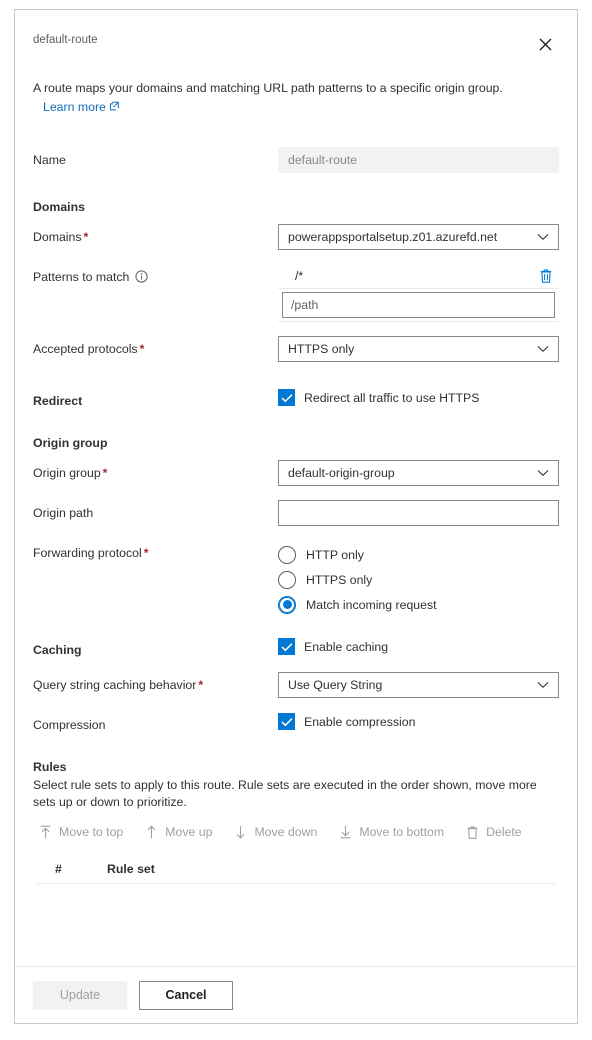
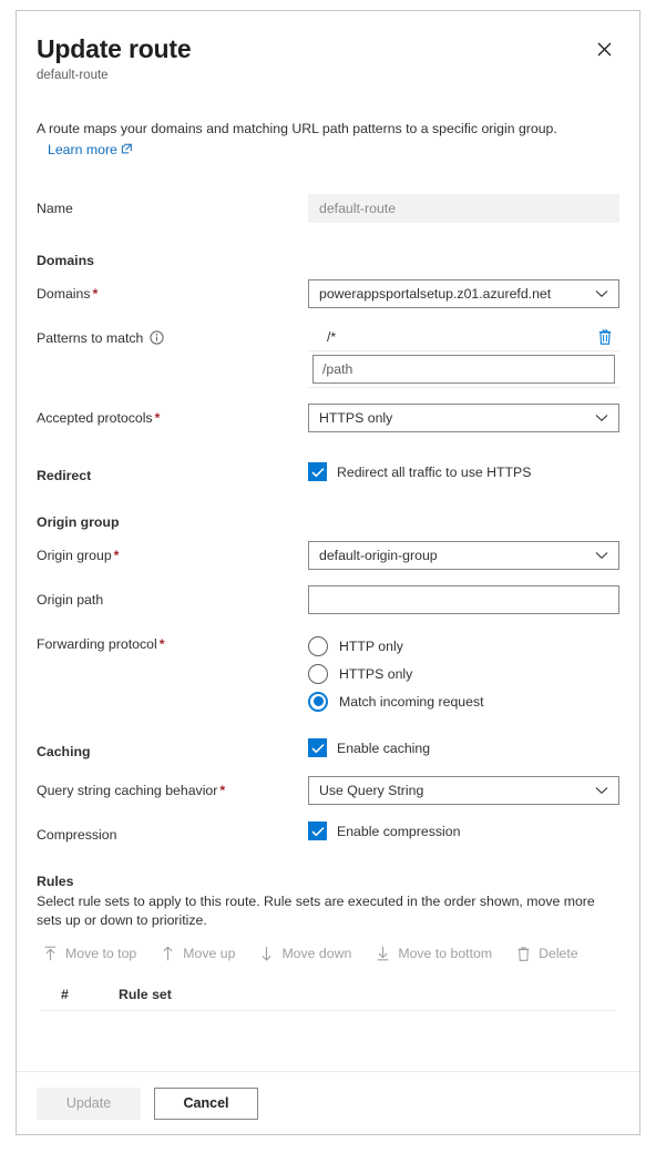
+ Update route
  default-route
  A route maps your domains and matching URL path patterns to a specific origin group.
  Learn more
  Name
  default-route
  Domains
  Domains *
  powerappsportalsetup.z01.azurefd.net
  Patterns to match
  /*
  /path
  Accepted protocols *
  HTTPS only
  Redirect
  Redirect all traffic to use HTTPS
  Origin group
  Origin group *
  default-origin-group
  Origin path
  Forwarding protocol *
  HTTP only
  HTTPS only
  Match incoming request
  Caching
  Enable caching
  Query string caching behavior *
  Use Query String
  Compression
  Enable compression
  Rules
  Select rule sets to apply to this route. Rule sets are executed in the order shown, move more sets up or down to prioritize.
  Move to top
  Move up
  Move down
  Move to bottom
  Delete
  #
  Rule set
  Update
  Cancel
